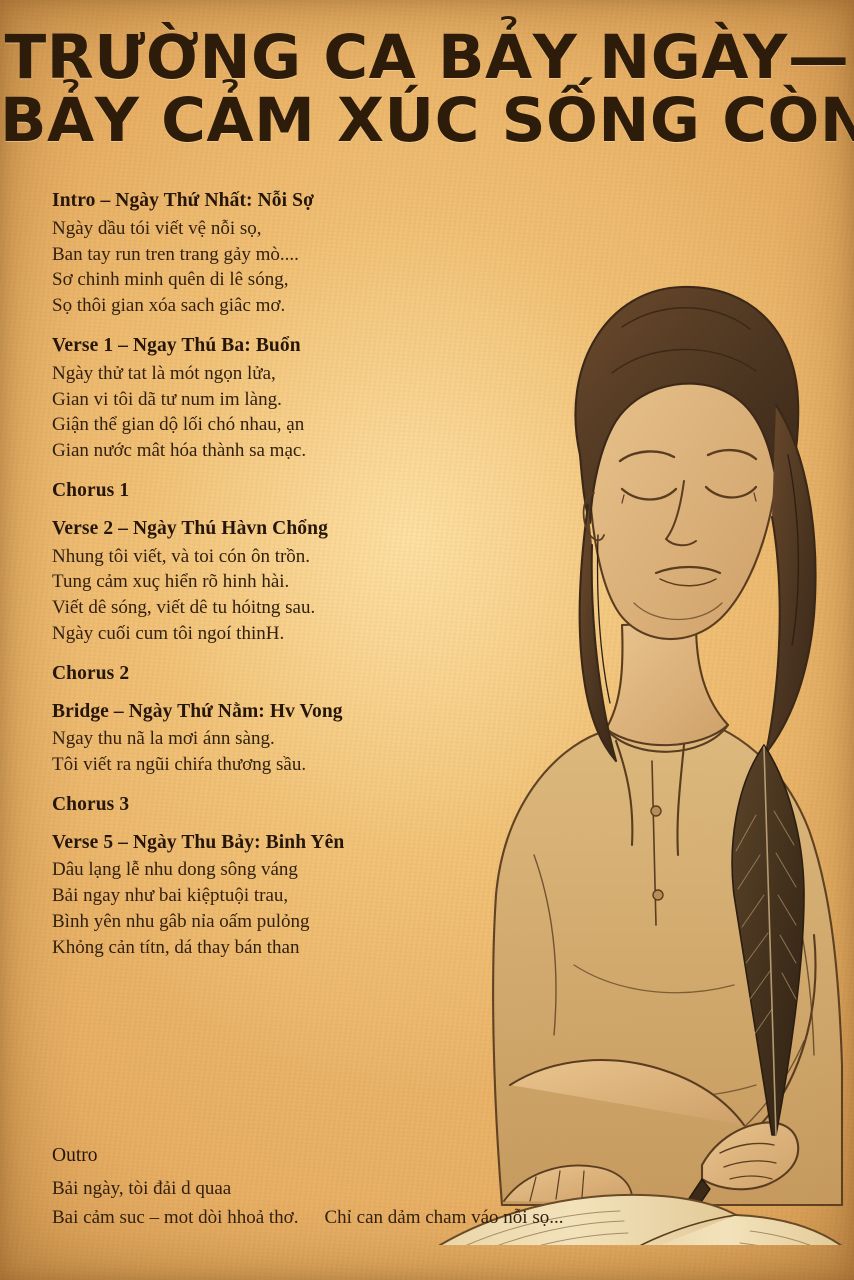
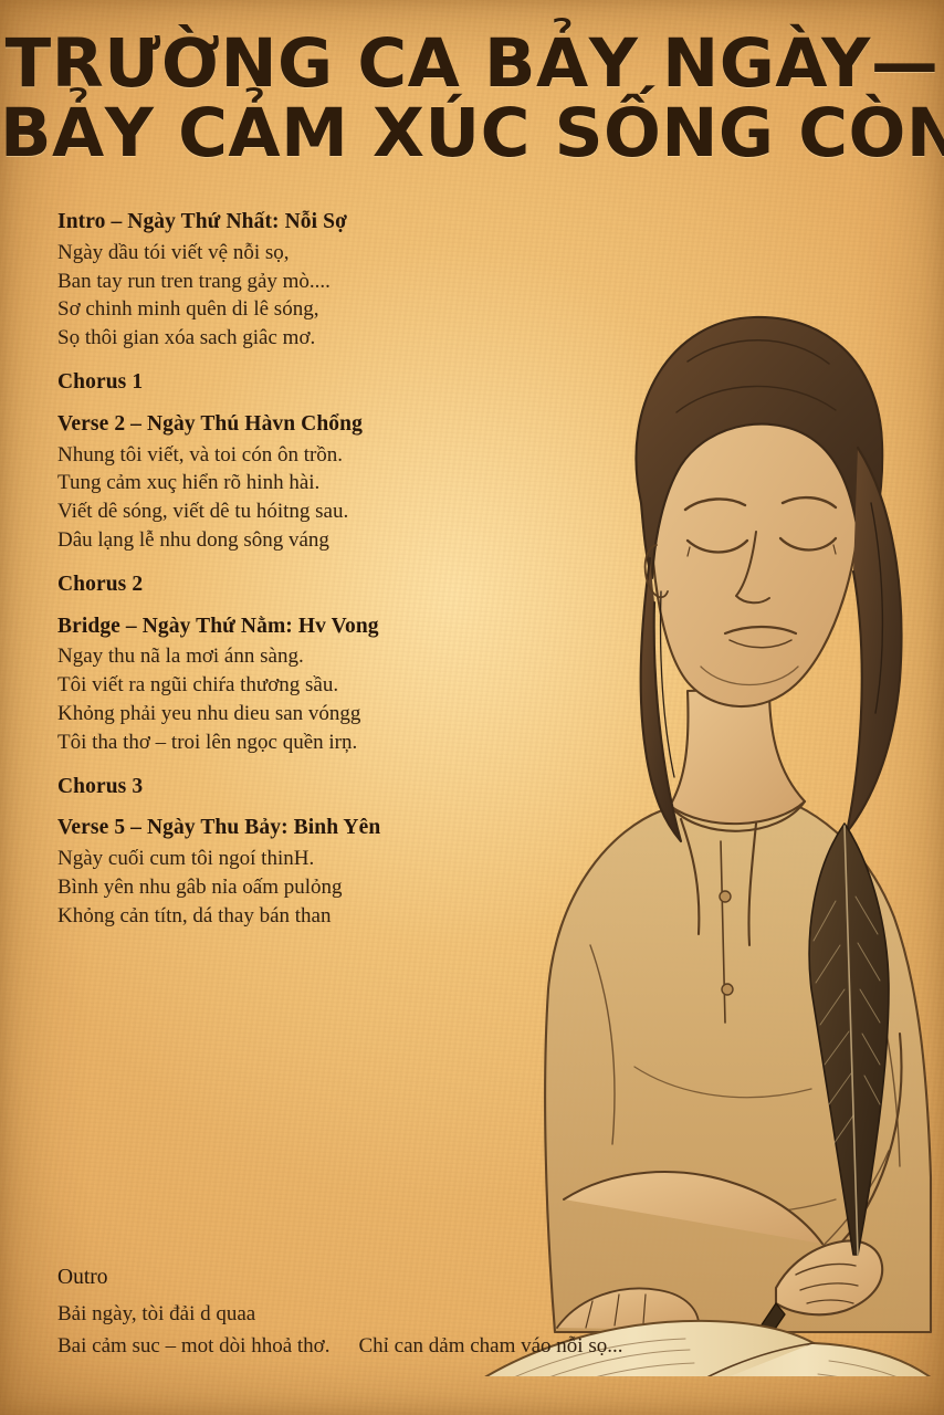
  TRƯỜNG CA BẢY NGÀY—
  BẢY CẢM XÚC SỐNG CÒN
  Intro – Ngày Thứ Nhất: Nỗi Sợ
  Ngày dầu tói viết vệ nỗi sọ,
  Ban tay run tren trang gảy mò....
  Sơ chinh minh quên di lê sóng,
  Sọ thôi gian xóa sach giâc mơ.
- Verse 1 – Ngay Thú Ba: Buổn
- Ngày thử tat là mót ngọn lửa,
- Gian vi tôi dã tư num im làng.
- Giận thể gian dộ lối chó nhau, ạn
- Gian nước mât hóa thành sa mạc.
  Chorus 1
  Verse 2 – Ngày Thú Hàvn Chổng
  Nhung tôi viết, và toi cón ôn trồn.
  Tung cảm xuç hiển rõ hinh hài.
  Viết dê sóng, viết dê tu hóitng sau.
- Ngày cuối cum tôi ngoí thinH.
+ Dâu lạng lễ nhu dong sông váng
  Chorus 2
  Bridge – Ngày Thứ Nằm: Hv Vong
  Ngay thu nã la mơi ánn sàng.
  Tôi viết ra ngũi chiŕa thương sầu.
+ Khỏng phải yeu nhu dieu san vóngg
+ Tôi tha thơ – troi lên ngọc quền irņ.
  Chorus 3
  Verse 5 – Ngày Thu Bảy: Binh Yên
- Dâu lạng lễ nhu dong sông váng
+ Ngày cuối cum tôi ngoí thinH.
- Bải ngay như bai kiệptuội trau,
  Bình yên nhu gâb nỉa oấm pulỏng
  Khỏng cản títn, dá thay bán than
  Outro
  Bải ngày, tòi đải d quaa
  Bai cảm suc – mot dòi hhoả thơ.
  Chỉ can dảm cham váo nỗi sọ...
